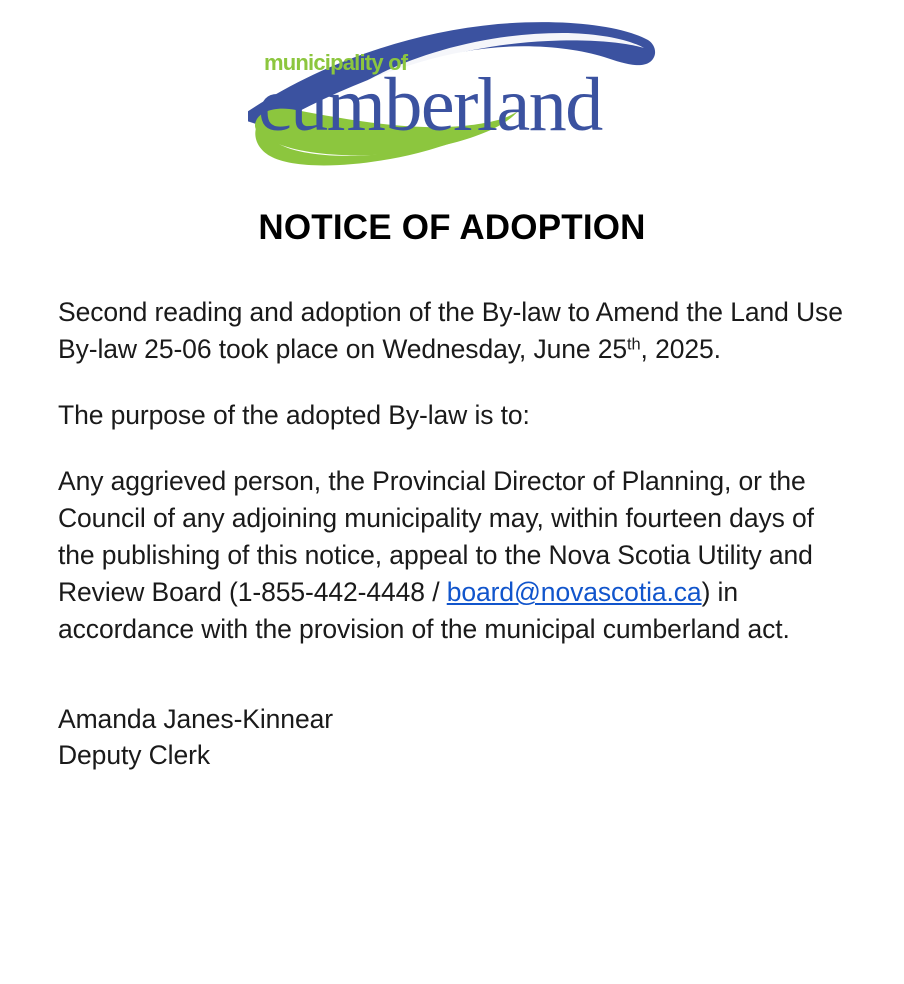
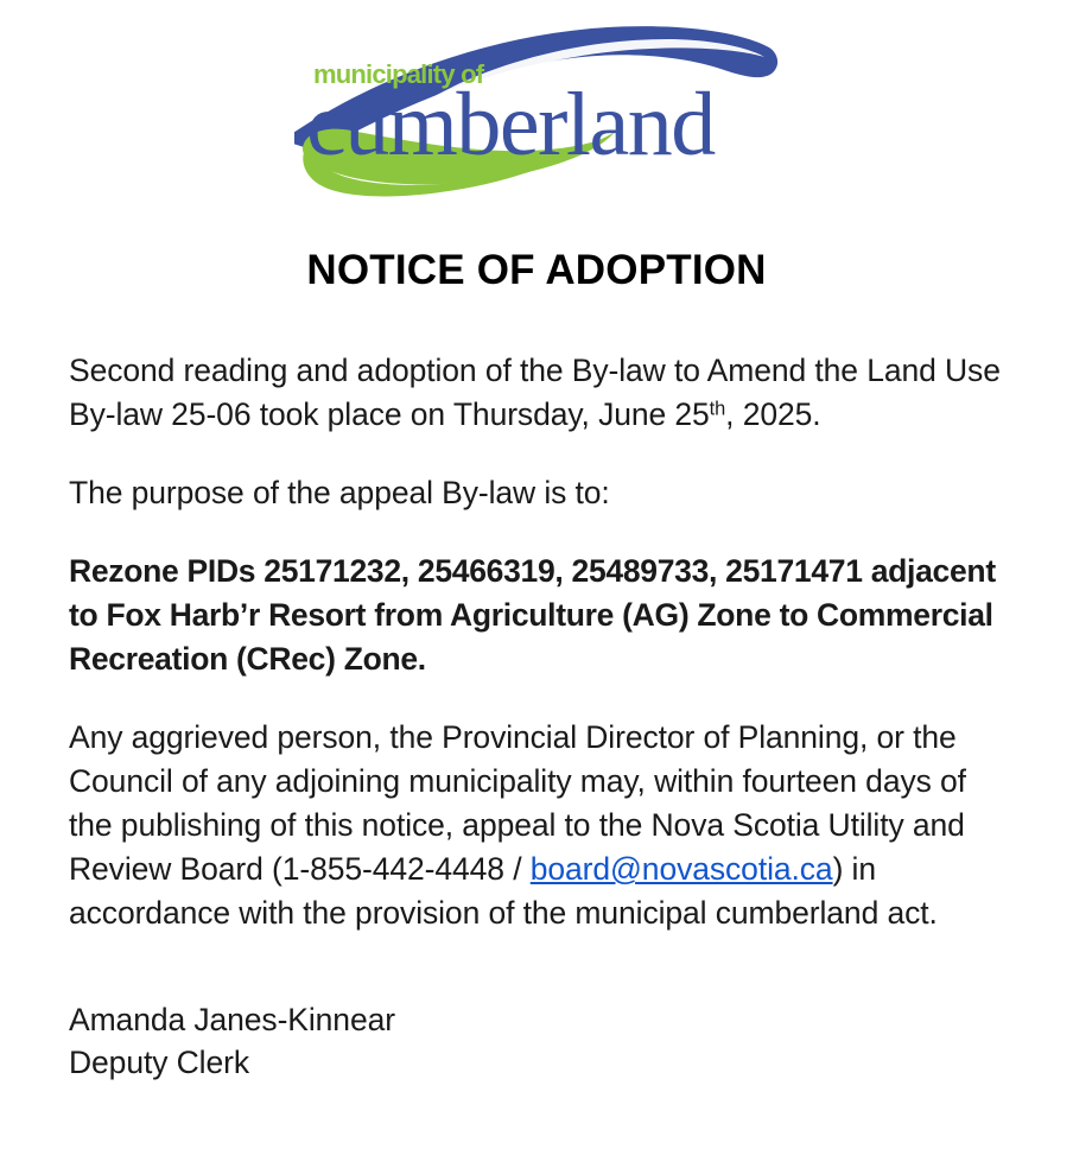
  municipality of
  cumberland
  NOTICE OF ADOPTION
- Second reading and adoption of the By-law to Amend the Land Use By-law 25-06 took place on Wednesday, June 25th, 2025.
+ Second reading and adoption of the By-law to Amend the Land Use By-law 25-06 took place on Thursday, June 25th, 2025.
- The purpose of the adopted By-law is to:
+ The purpose of the appeal By-law is to:
+ Rezone PIDs 25171232, 25466319, 25489733, 25171471 adjacent to Fox Harb’r Resort from Agriculture (AG) Zone to Commercial Recreation (CRec) Zone.
  Any aggrieved person, the Provincial Director of Planning, or the Council of any adjoining municipality may, within fourteen days of the publishing of this notice, appeal to the Nova Scotia Utility and Review Board (1-855-442-4448 / board@novascotia.ca) in accordance with the provision of the municipal cumberland act.
  Amanda Janes-Kinnear
  Deputy Clerk
